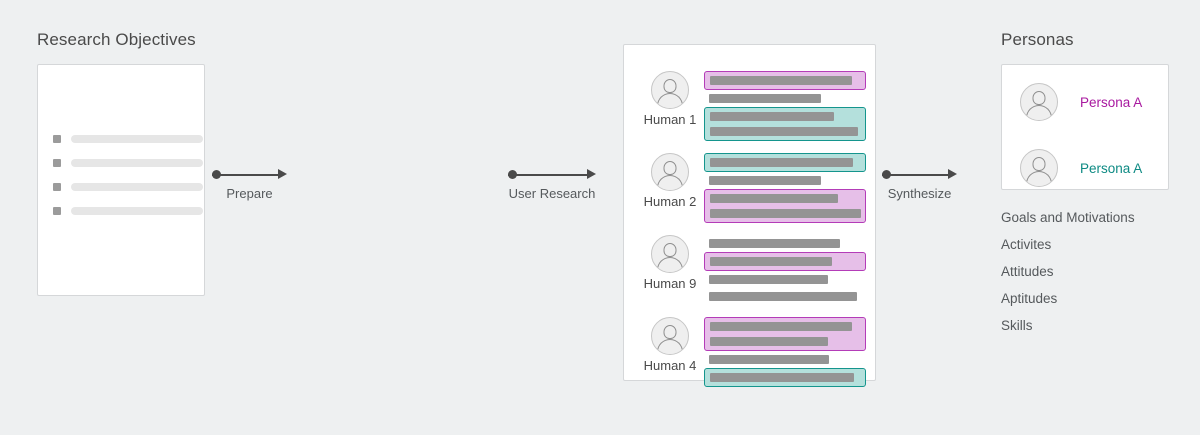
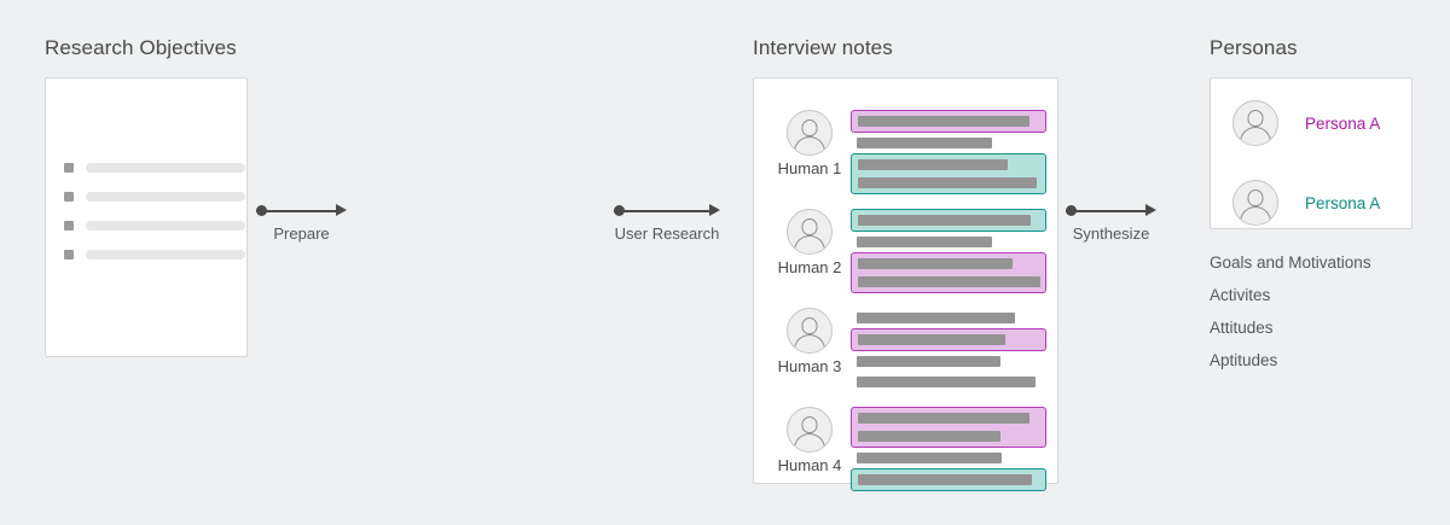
  Research Objectives
  Prepare
  User Research
+ Interview notes
  Human 1
  Human 2
- Human 9
+ Human 3
  Human 4
  Synthesize
  Personas
  Persona A
  Persona A
  Goals and Motivations
  Activites
  Attitudes
  Aptitudes
- Skills
